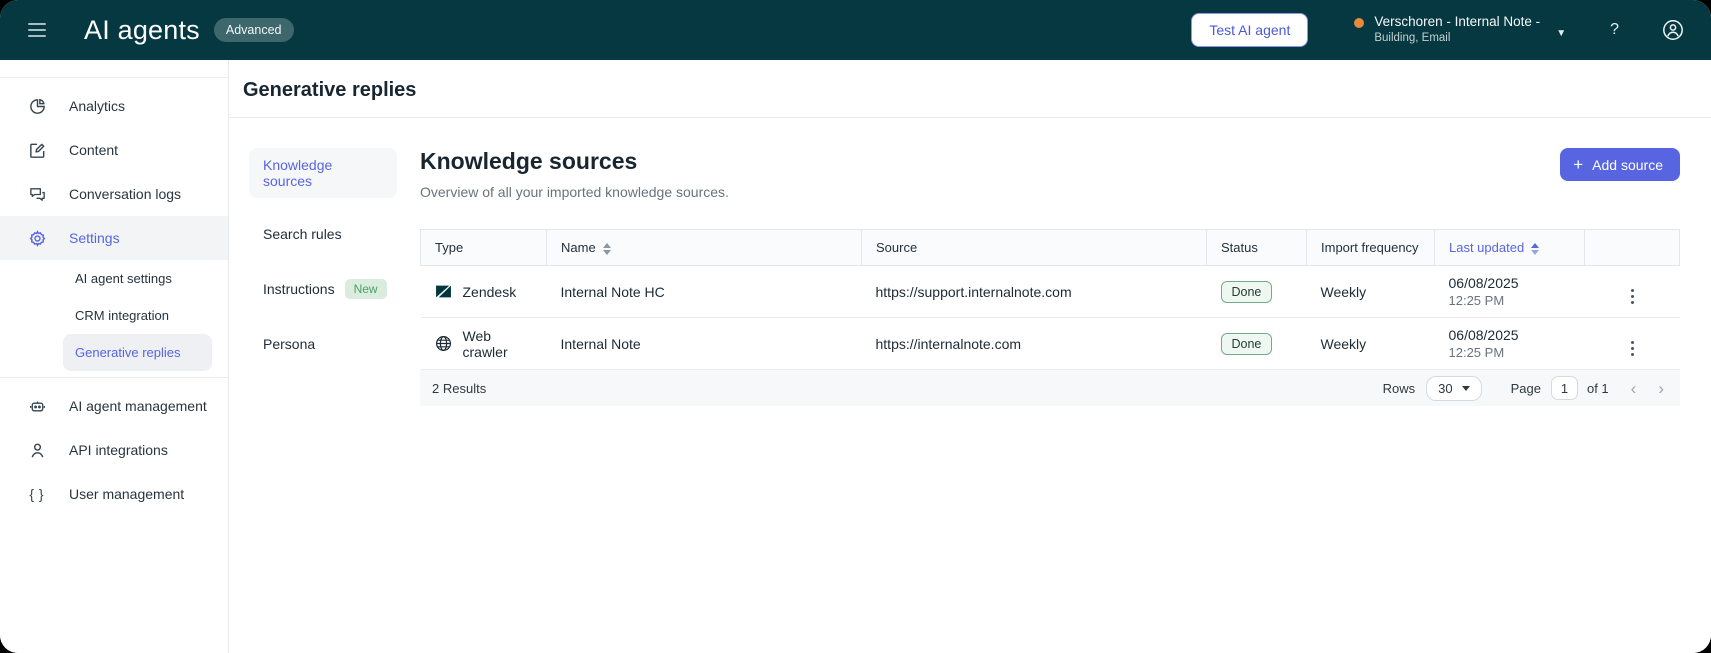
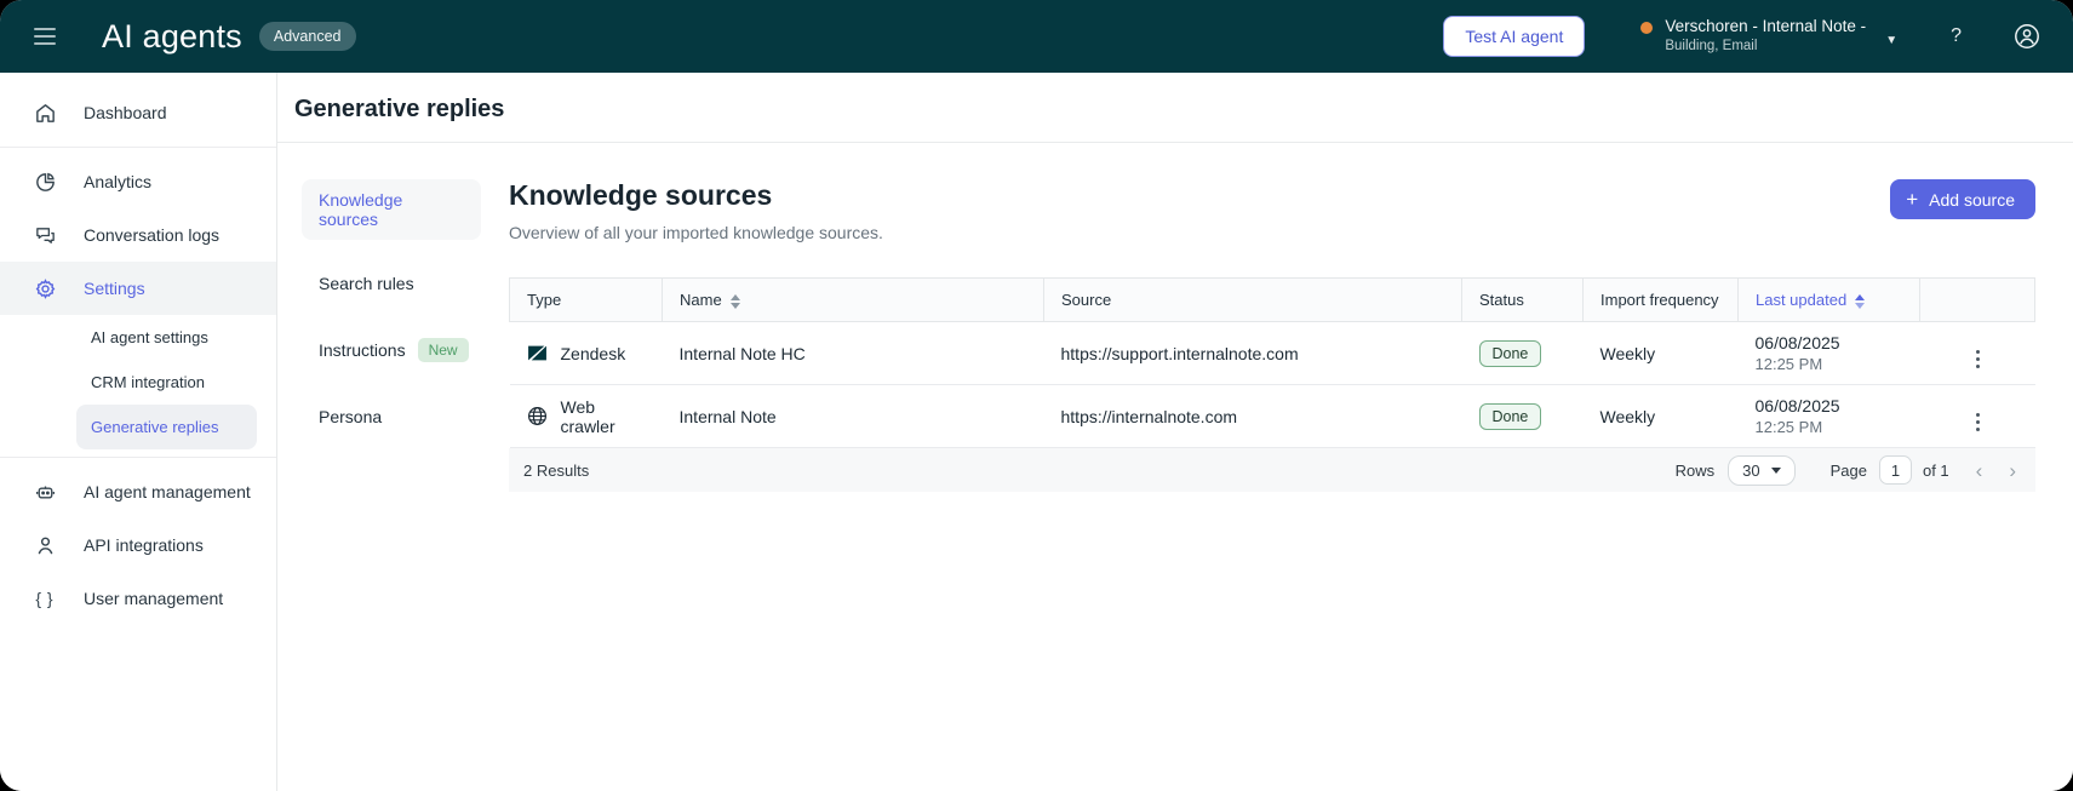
  AI agents
  Advanced
  Test AI agent
  Verschoren - Internal Note -
  Building, Email
  ▼
  ?
+ Dashboard
  Analytics
- Content
  Conversation logs
  Settings
  AI agent settings
  CRM integration
  Generative replies
  AI agent management
  API integrations
  { }
  User management
  Generative replies
  Knowledge sources
  Search rules
  Instructions
  New
  Persona
  Knowledge sources
  Overview of all your imported knowledge sources.
  +
  Add source
  Type	Name	Source	Status	Import frequency	Last updated
  Zendesk	Internal Note HC	https://support.internalnote.com	Done	Weekly	06/08/2025 12:25 PM
  Web crawler	Internal Note	https://internalnote.com	Done	Weekly	06/08/2025 12:25 PM
  2 Results
  Rows
  30
  Page
  1
  of 1
  ‹
  ›
